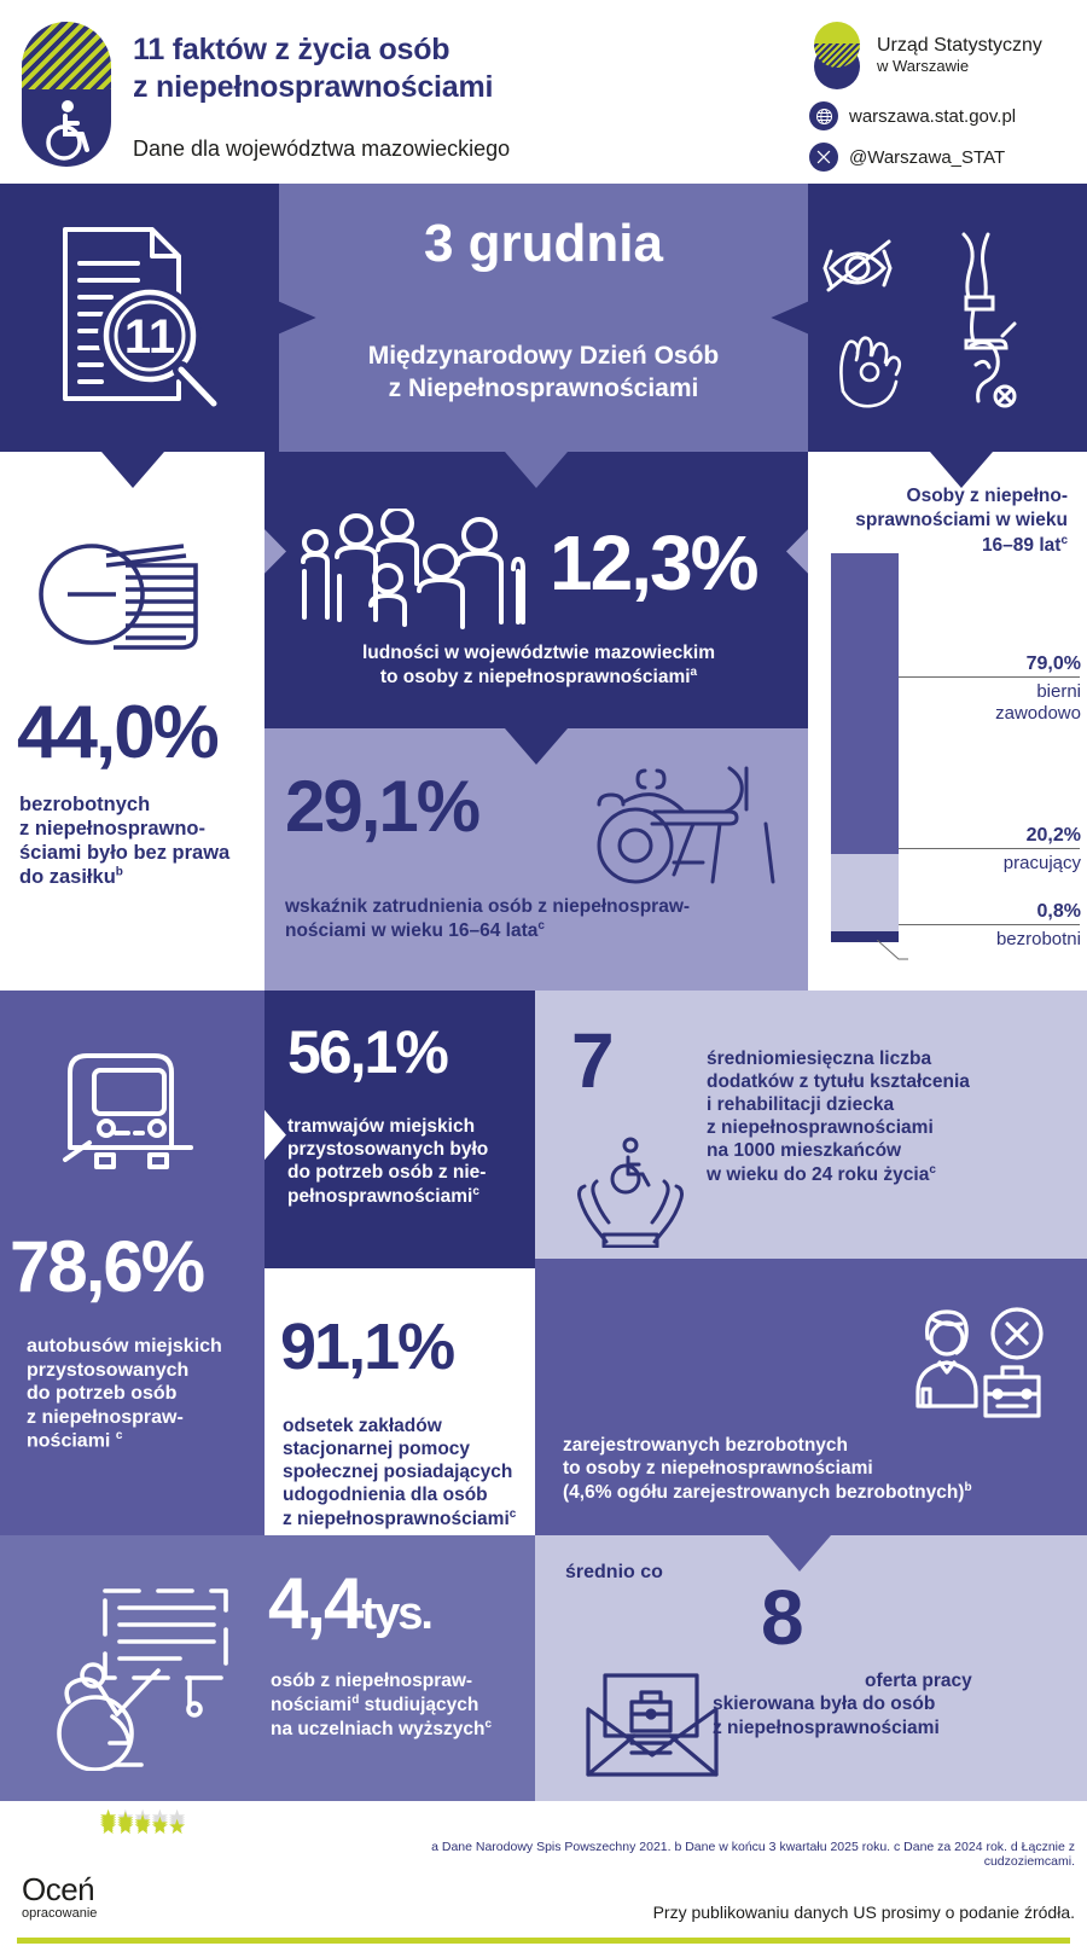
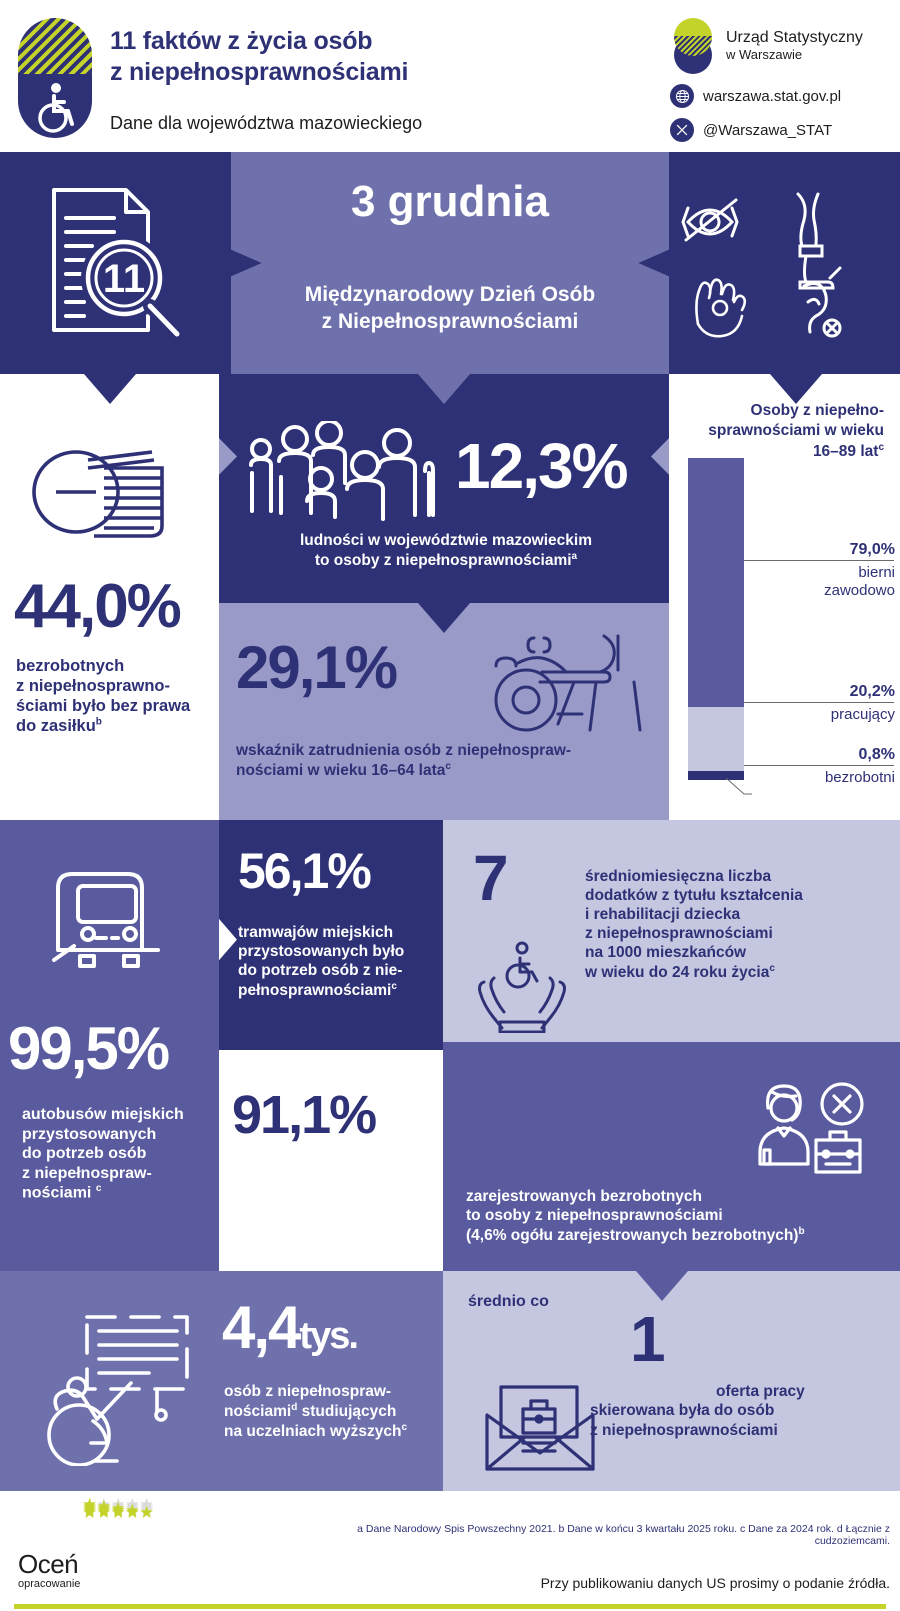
  11 faktów z życia osób
  z niepełnosprawnościami
  Dane dla województwa mazowieckiego
  Urząd Statystyczny
  w Warszawie
  warszawa.stat.gov.pl
  @Warszawa_STAT
  3 grudnia
  Międzynarodowy Dzień Osób
  z Niepełnosprawnościami
  11
  44,0%
  bezrobotnych
  z niepełnosprawno-
  ściami było bez prawa
  do zasiłkub
  12,3%
  ludności w województwie mazowieckim
  to osoby z niepełnosprawnościamia
  29,1%
  wskaźnik zatrudnienia osób z niepełnospraw-
  nościami w wieku 16–64 latac
  Osoby z niepełno-
  sprawnościami w wieku
  16–89 latc
  79,0%
  bierni
  zawodowo
  20,2%
  pracujący
  0,8%
  bezrobotni
- 78,6%
+ 99,5%
  autobusów miejskich
  przystosowanych
  do potrzeb osób
  z niepełnospraw-
  nościami c
  56,1%
  tramwajów miejskich
  przystosowanych było
  do potrzeb osób z nie-
  pełnosprawnościamic
  91,1%
- odsetek zakładów
- stacjonarnej pomocy
- społecznej posiadających
- udogodnienia dla osób
- z niepełnosprawnościamic
  7
  średniomiesięczna liczba
  dodatków z tytułu kształcenia
  i rehabilitacji dziecka
  z niepełnosprawnościami
  na 1000 mieszkańców
  w wieku do 24 roku życiac
  zarejestrowanych bezrobotnych
  to osoby z niepełnosprawnościami
  (4,6% ogółu zarejestrowanych bezrobotnych)b
  4,4tys.
  osób z niepełnospraw-
  nościamid studiujących
  na uczelniach wyższychc
  średnio co
- 8
+ 1
  oferta pracy
  skierowana była do osób
  z niepełnosprawnościami
  Oceń
  opracowanie
  ★★★★★
  ★★★★★
  ★★★★★
  a Dane Narodowy Spis Powszechny 2021. b Dane w końcu 3 kwartału 2025 roku. c Dane za 2024 rok. d Łącznie z cudzoziemcami.
  Przy publikowaniu danych US prosimy o podanie źródła.
